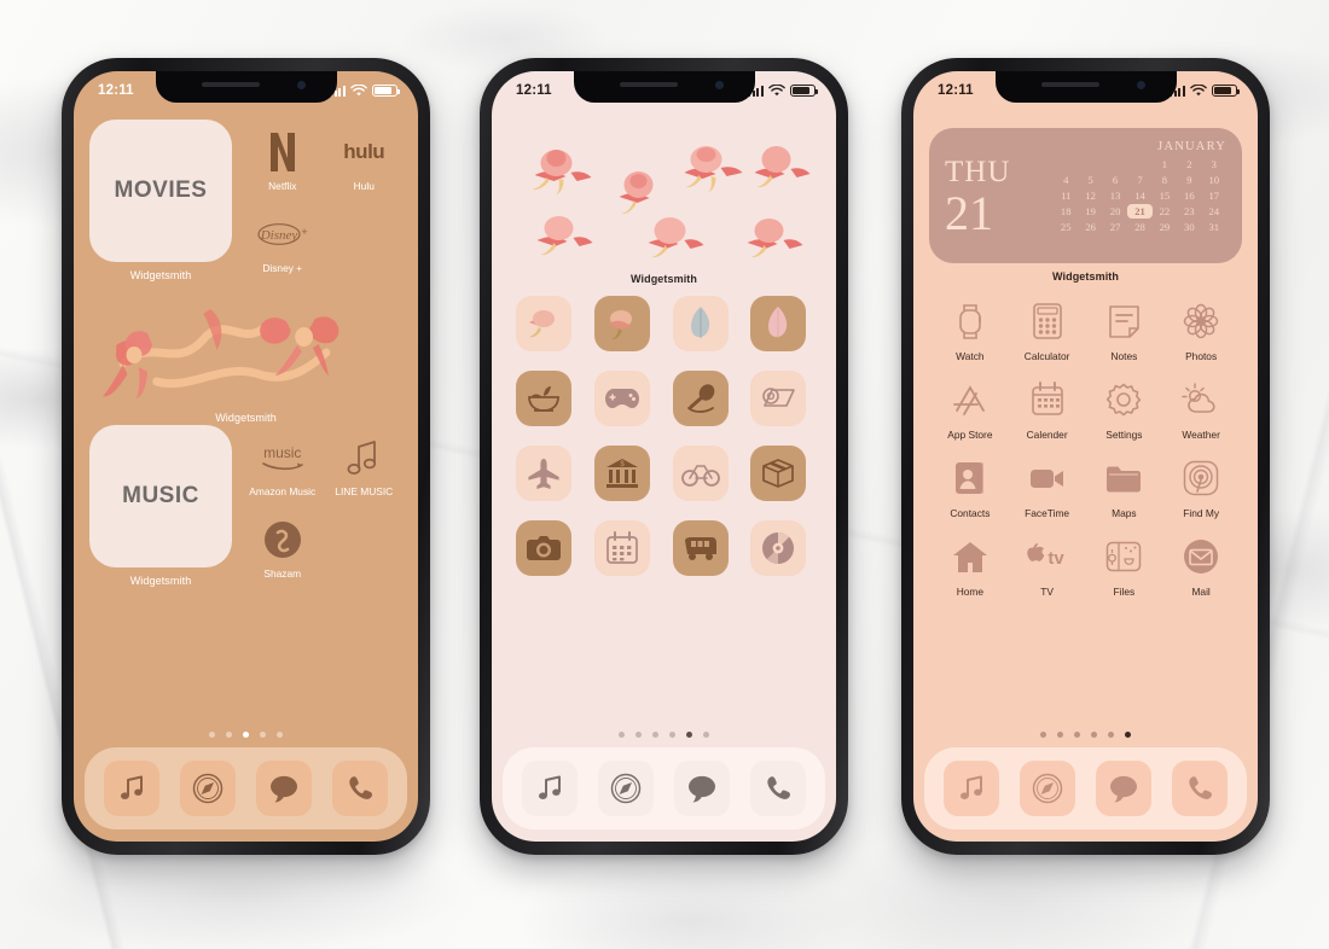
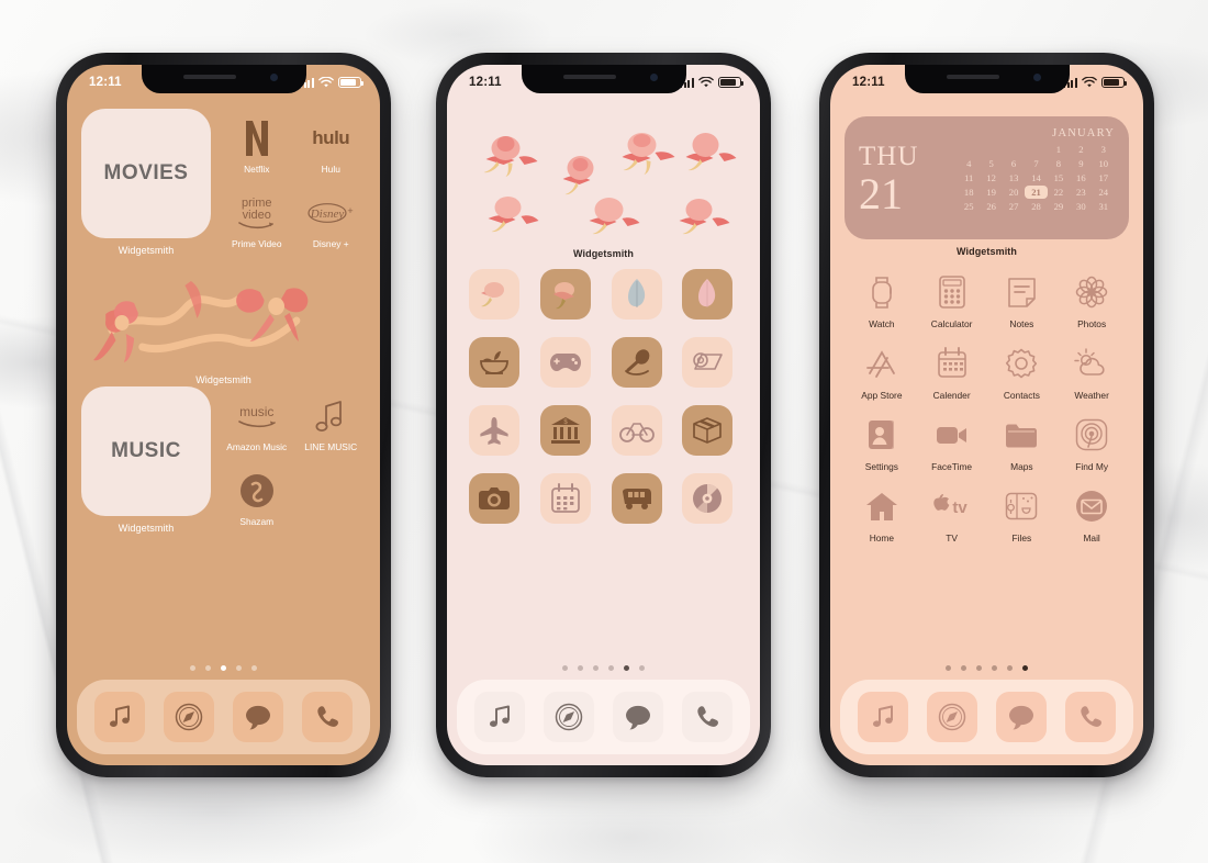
  12:11
  MOVIES
  Widgetsmith
  Netflix
  hulu
  Hulu
+ prime
+ video
+ Prime Video
  Disney
  +
  Disney +
  Widgetsmith
  MUSIC
  Widgetsmith
  music
  Amazon Music
  LINE MUSIC
  Shazam
  12:11
  Widgetsmith
  12:11
  THU
  21
  JANUARY
  1
  2
  3
  4
  5
  6
  7
  8
  9
  10
  11
  12
  13
  14
  15
  16
  17
  18
  19
  20
  21
  22
  23
  24
  25
  26
  27
  28
  29
  30
  31
  Widgetsmith
  Watch
  Calculator
  Notes
  Photos
  App Store
  Calender
- Settings
+ Contacts
  Weather
- Contacts
+ Settings
  FaceTime
  Maps
  Find My
  Home
  tv
  TV
  Files
  Mail
